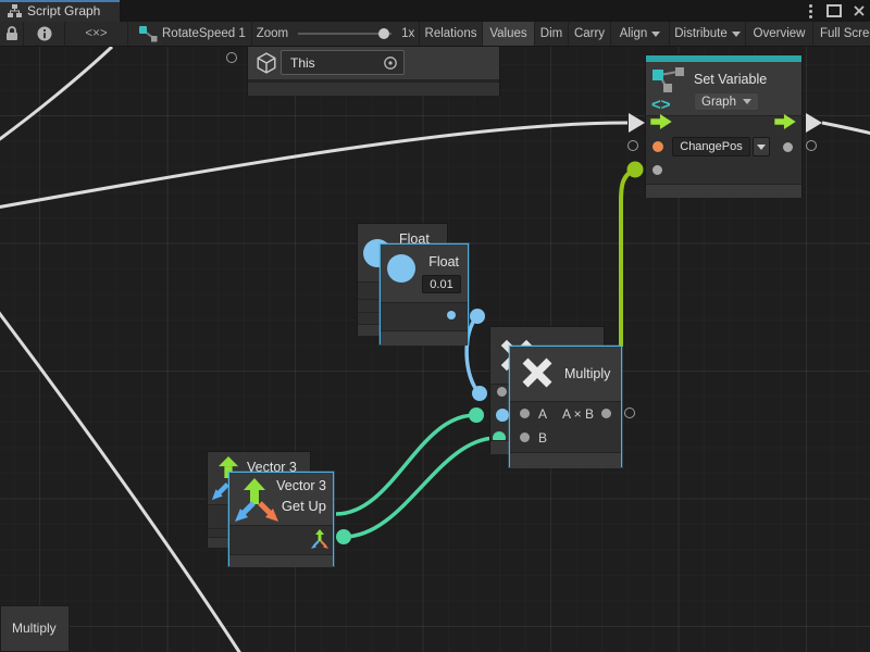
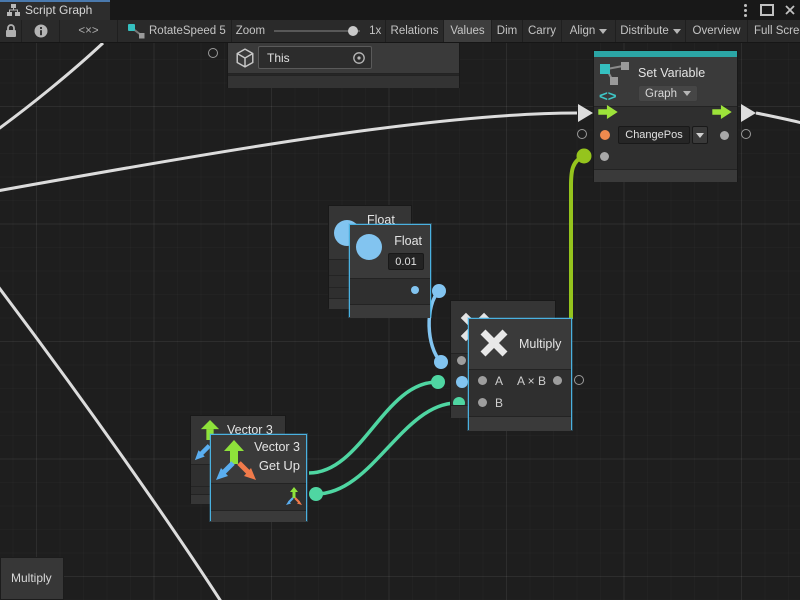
  This
  <>
  Set Variable
  Graph
  ChangePos
  Float
  Float
  0.01
  Multiply
  A
  A × B
  B
  Vector 3
  Vector 3
  Get Up
  Multiply
  Script Graph
  <×>
- RotateSpeed 1
+ RotateSpeed 5
  Zoom
  1x
  Relations
  Values
  Dim
  Carry
  Align
  Distribute
  Overview
  Full Scre
